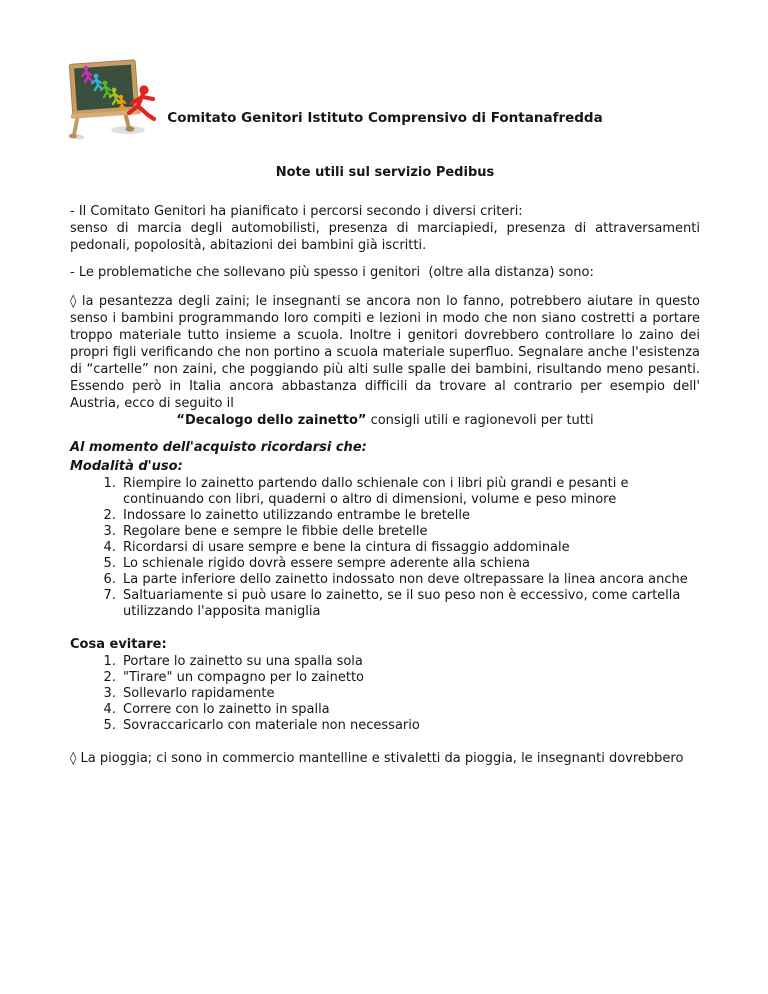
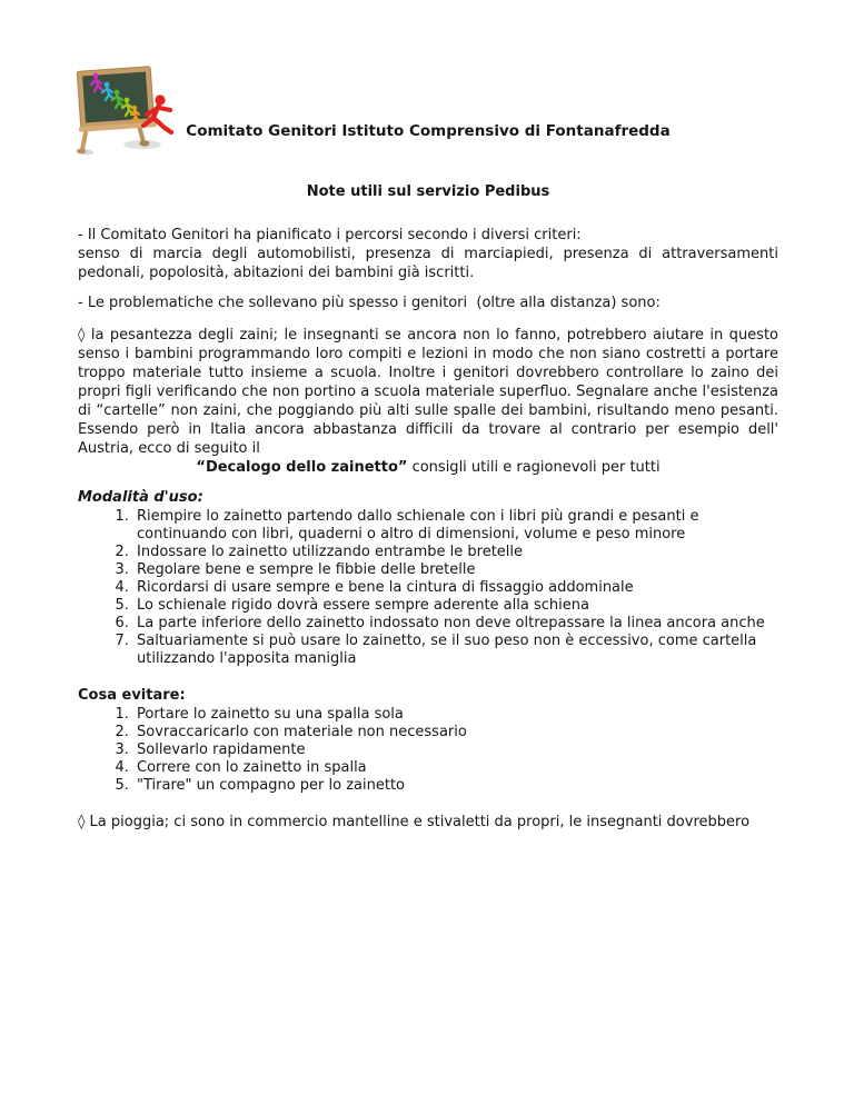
  Comitato Genitori Istituto Comprensivo di Fontanafredda
  Note utili sul servizio Pedibus
  - Il Comitato Genitori ha pianificato i percorsi secondo i diversi criteri:
  senso di marcia degli automobilisti, presenza di marciapiedi, presenza di attraversamenti pedonali, popolosità, abitazioni dei bambini già iscritti.
  - Le problematiche che sollevano più spesso i genitori (oltre alla distanza) sono:
  ◊ la pesantezza degli zaini; le insegnanti se ancora non lo fanno, potrebbero aiutare in questo senso i bambini programmando loro compiti e lezioni in modo che non siano costretti a portare troppo materiale tutto insieme a scuola. Inoltre i genitori dovrebbero controllare lo zaino dei propri figli verificando che non portino a scuola materiale superfluo. Segnalare anche l'esistenza di “cartelle” non zaini, che poggiando più alti sulle spalle dei bambini, risultando meno pesanti. Essendo però in Italia ancora abbastanza difficili da trovare al contrario per esempio dell' Austria, ecco di seguito il
  “Decalogo dello zainetto” consigli utili e ragionevoli per tutti
- Al momento dell'acquisto ricordarsi che:
  Modalità d'uso:
  Riempire lo zainetto partendo dallo schienale con i libri più grandi e pesanti e continuando con libri, quaderni o altro di dimensioni, volume e peso minore
  Indossare lo zainetto utilizzando entrambe le bretelle
  Regolare bene e sempre le fibbie delle bretelle
  Ricordarsi di usare sempre e bene la cintura di fissaggio addominale
  Lo schienale rigido dovrà essere sempre aderente alla schiena
  La parte inferiore dello zainetto indossato non deve oltrepassare la linea ancora anche
  Saltuariamente si può usare lo zainetto, se il suo peso non è eccessivo, come cartella utilizzando l'apposita maniglia
  Cosa evitare:
  Portare lo zainetto su una spalla sola
- "Tirare" un compagno per lo zainetto
+ Sovraccaricarlo con materiale non necessario
  Sollevarlo rapidamente
  Correre con lo zainetto in spalla
- Sovraccaricarlo con materiale non necessario
+ "Tirare" un compagno per lo zainetto
- ◊ La pioggia; ci sono in commercio mantelline e stivaletti da pioggia, le insegnanti dovrebbero
+ ◊ La pioggia; ci sono in commercio mantelline e stivaletti da propri, le insegnanti dovrebbero
